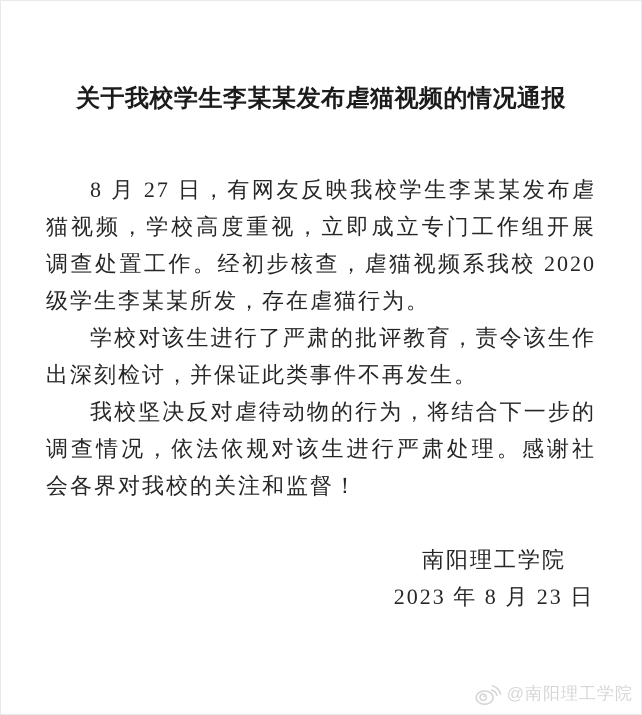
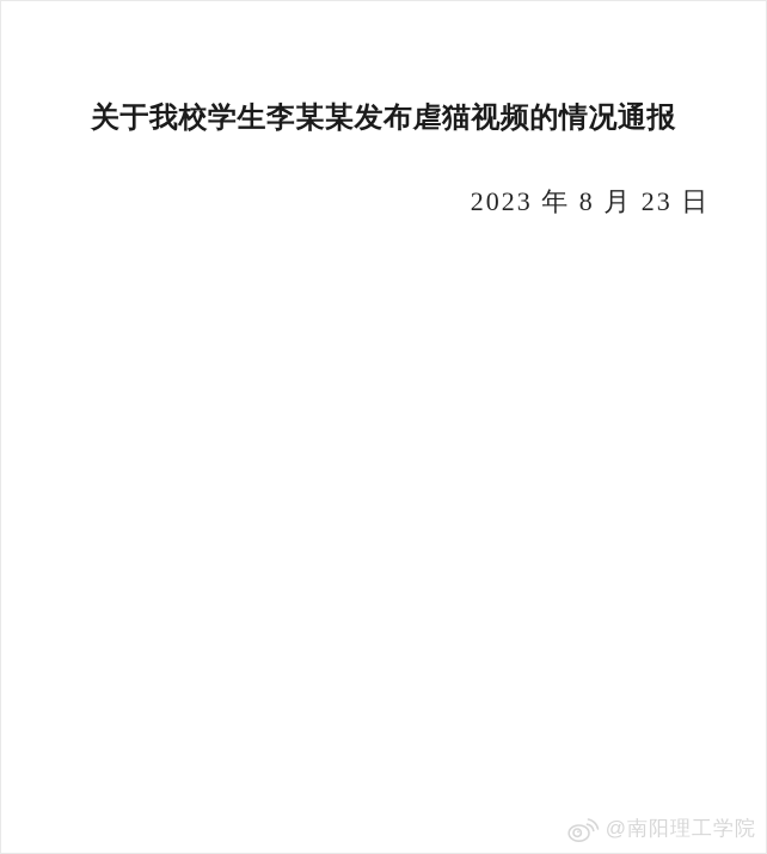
  关于我校学生李某某发布虐猫视频的情况通报
- 8 月 27 日，有网友反映我校学生李某某发布虐猫视频，学校高度重视，立即成立专门工作组开展调查处置工作。经初步核查，虐猫视频系我校 2020 级学生李某某所发，存在虐猫行为。
- 学校对该生进行了严肃的批评教育，责令该生作出深刻检讨，并保证此类事件不再发生。
- 我校坚决反对虐待动物的行为，将结合下一步的调查情况，依法依规对该生进行严肃处理。感谢社会各界对我校的关注和监督！
- 南阳理工学院
  2023 年 8 月 23 日
  @南阳理工学院
